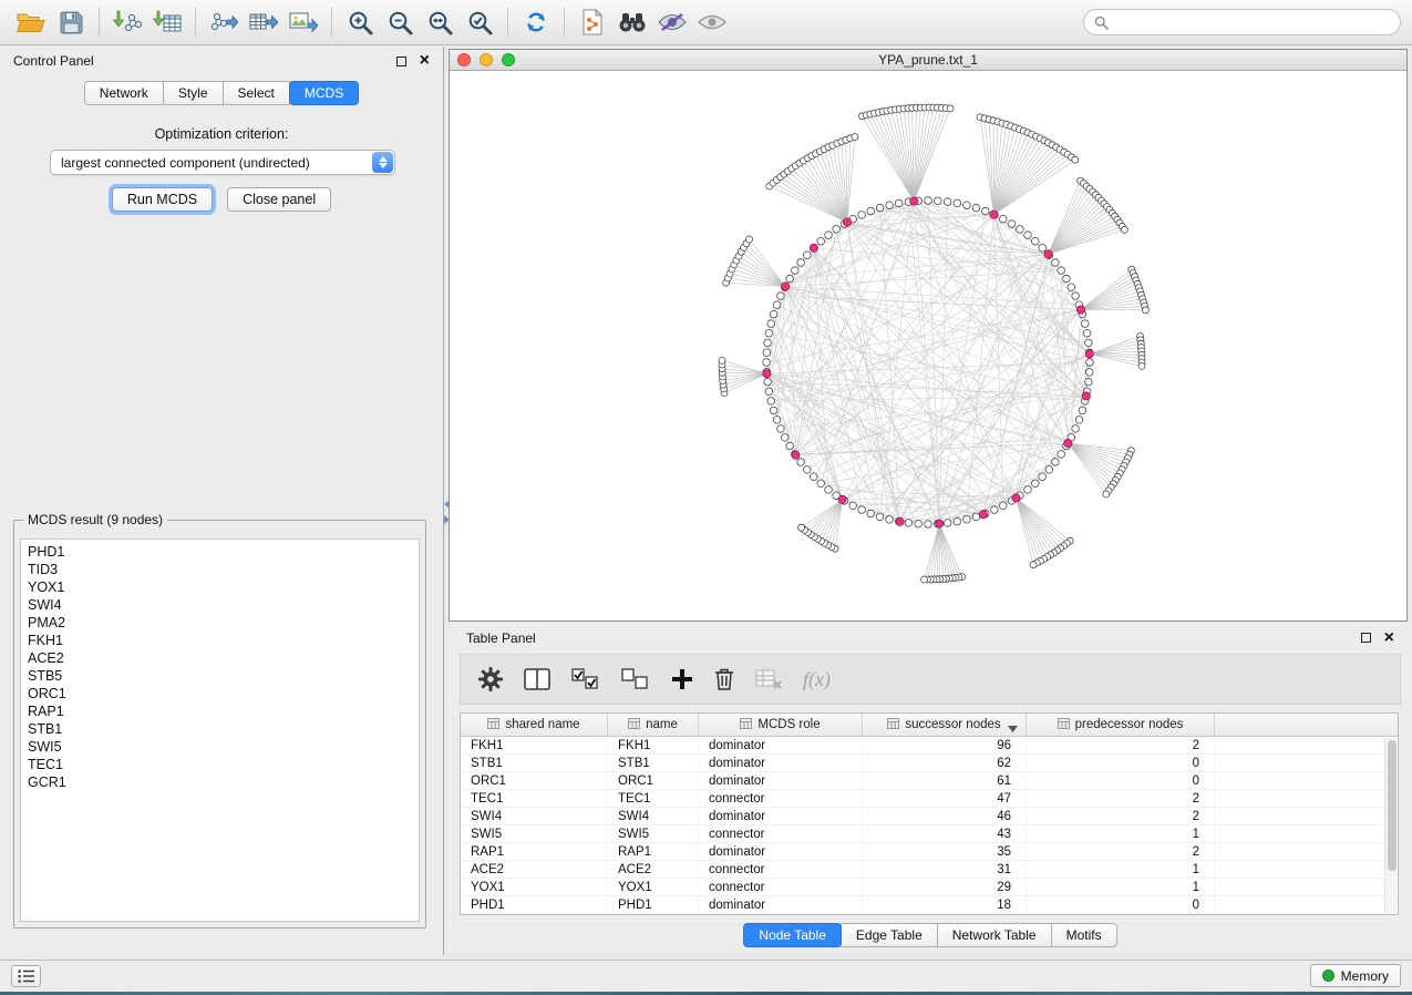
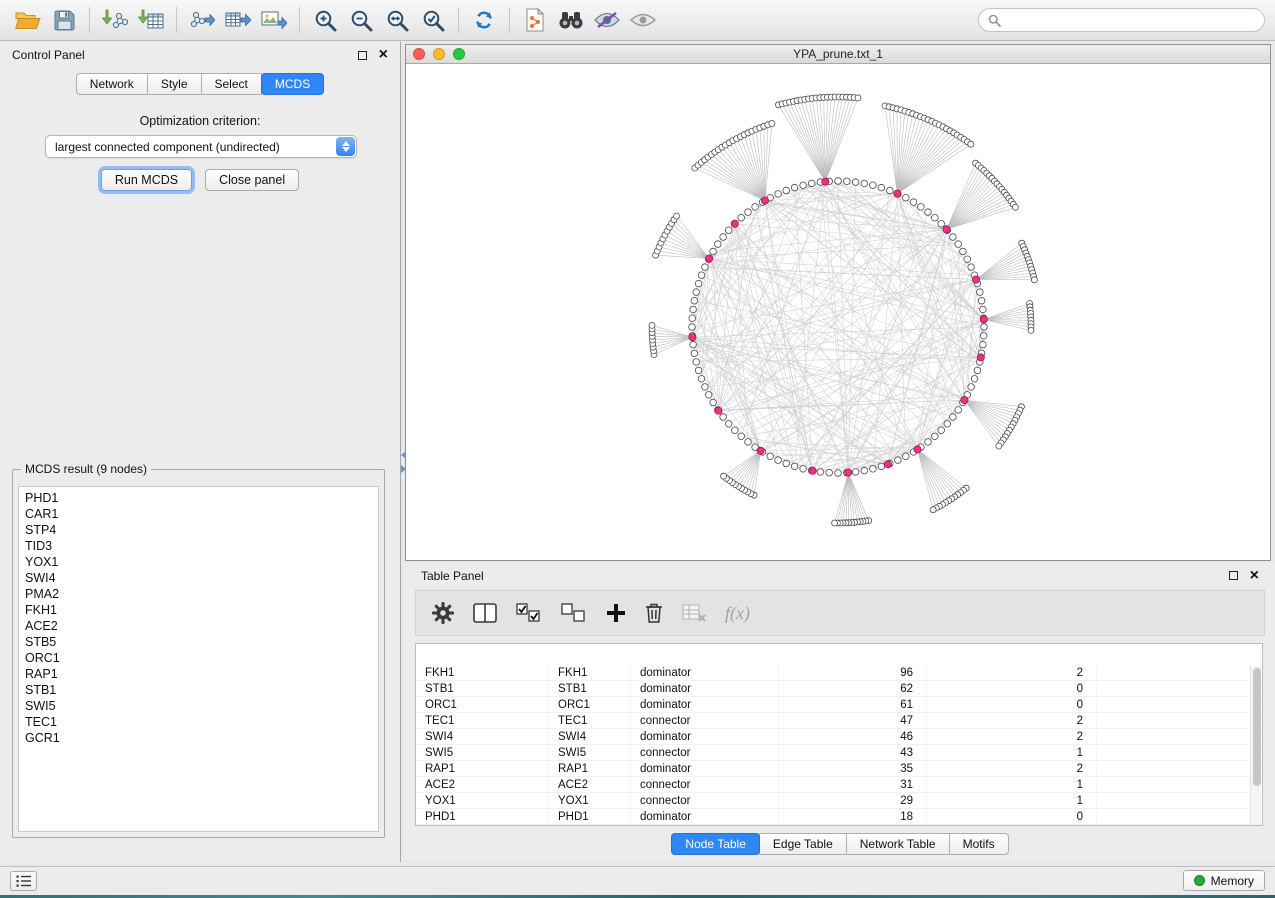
  Control Panel
  ×
  Network
  Style
  Select
  MCDS
  Optimization criterion:
  largest connected component (undirected)
  Run MCDS
  Close panel
  MCDS result (9 nodes)
  PHD1
+ CAR1
+ STP4
  TID3
  YOX1
  SWI4
  PMA2
  FKH1
  ACE2
  STB5
  ORC1
  RAP1
  STB1
  SWI5
  TEC1
  GCR1
  YPA_prune.txt_1
  Table Panel
  ×
  f(x)
- shared name
- name
- MCDS role
- successor nodes
- predecessor nodes
  FKH1
  FKH1
  dominator
  96
  2
  STB1
  STB1
  dominator
  62
  0
  ORC1
  ORC1
  dominator
  61
  0
  TEC1
  TEC1
  connector
  47
  2
  SWI4
  SWI4
  dominator
  46
  2
  SWI5
  SWI5
  connector
  43
  1
  RAP1
  RAP1
  dominator
  35
  2
  ACE2
  ACE2
  connector
  31
  1
  YOX1
  YOX1
  connector
  29
  1
  PHD1
  PHD1
  dominator
  18
  0
  Node Table
  Edge Table
  Network Table
  Motifs
  Memory
